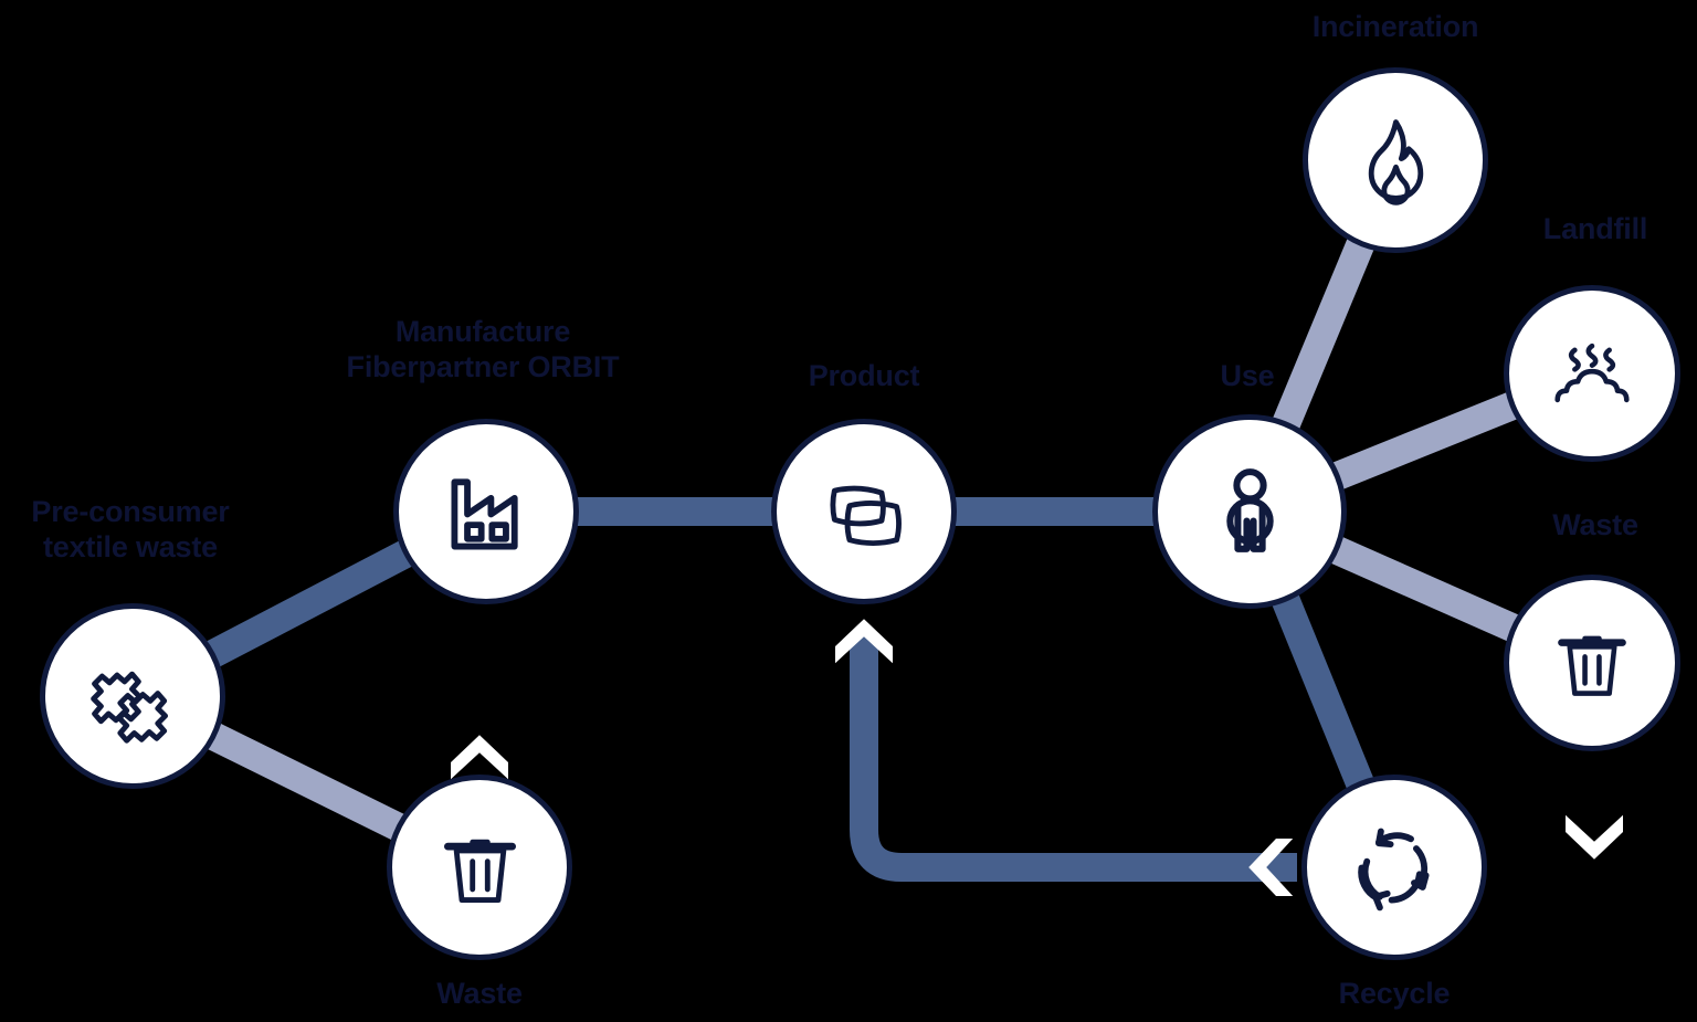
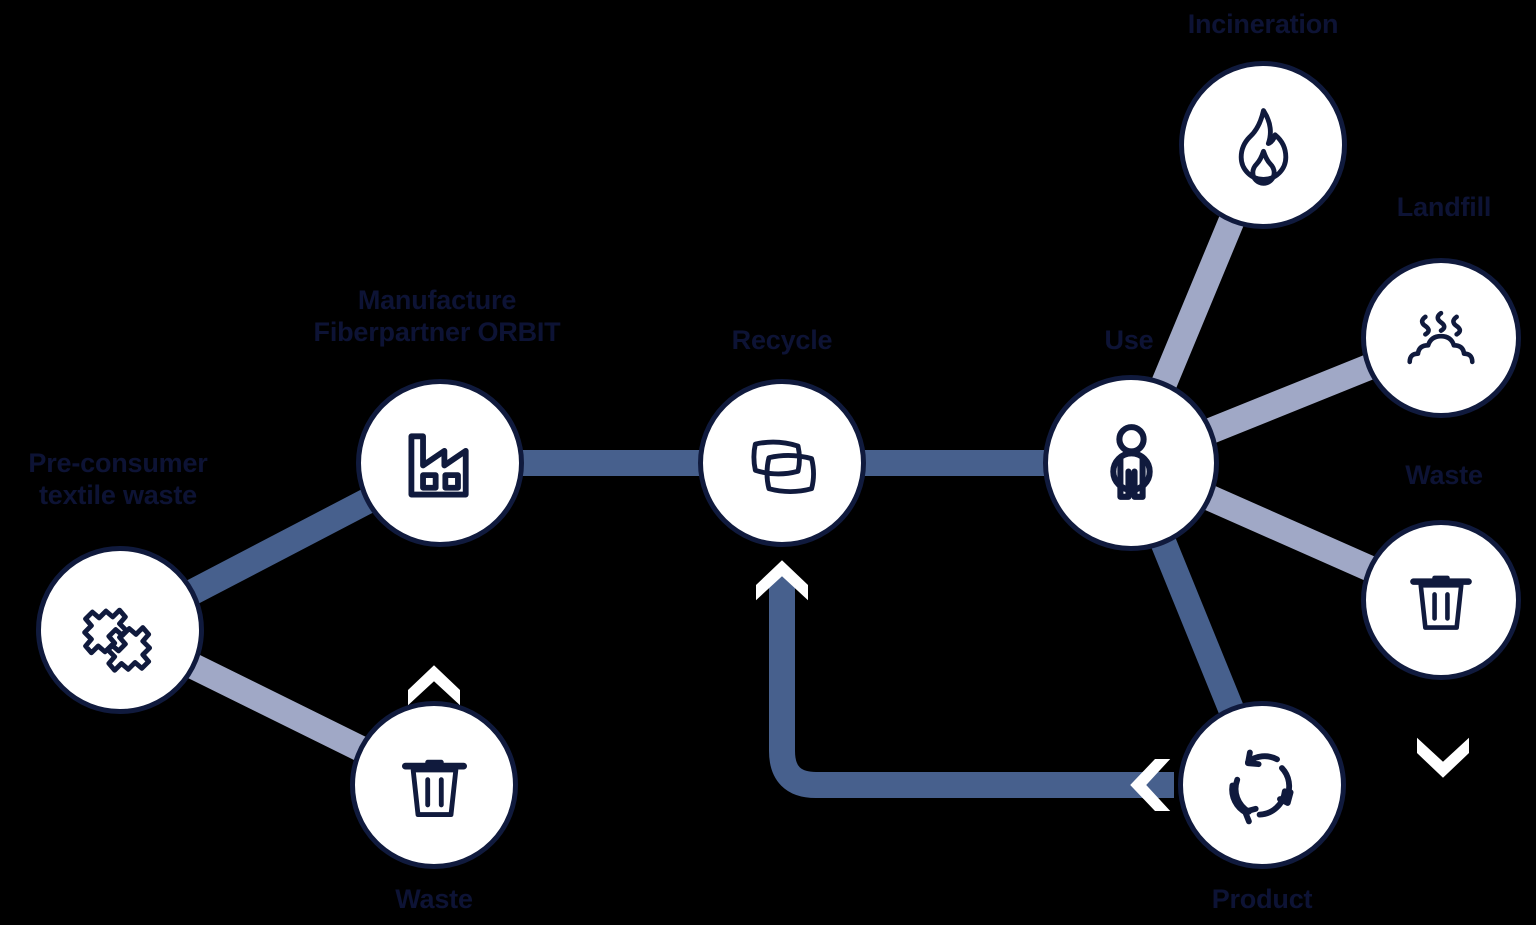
  Pre-consumer
  textile waste
  Manufacture
  Fiberpartner ORBIT
- Product
+ Recycle
  Use
  Incineration
  Landfill
  Waste
  Waste
- Recycle
+ Product
